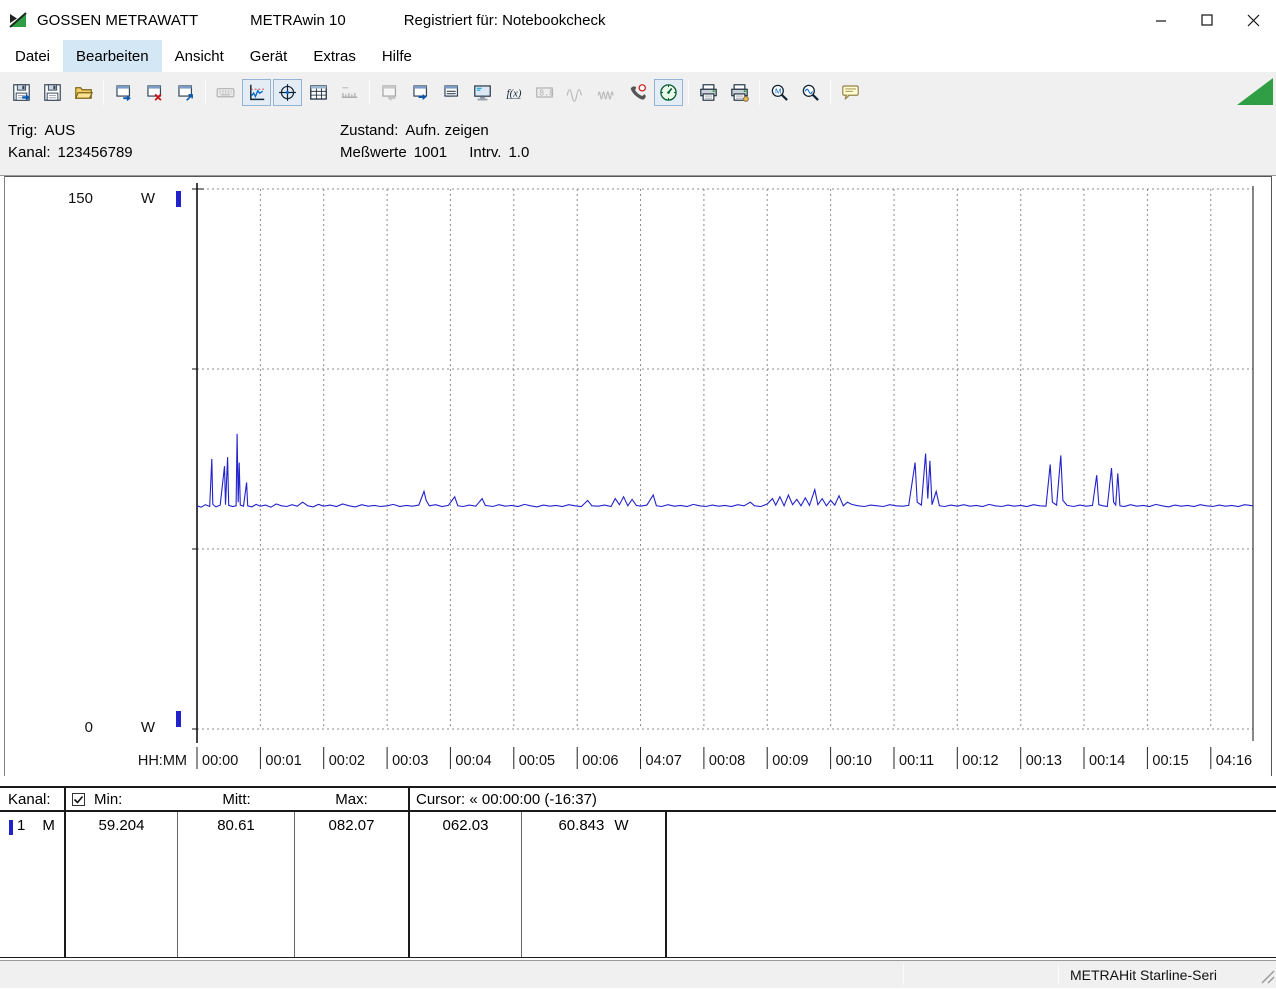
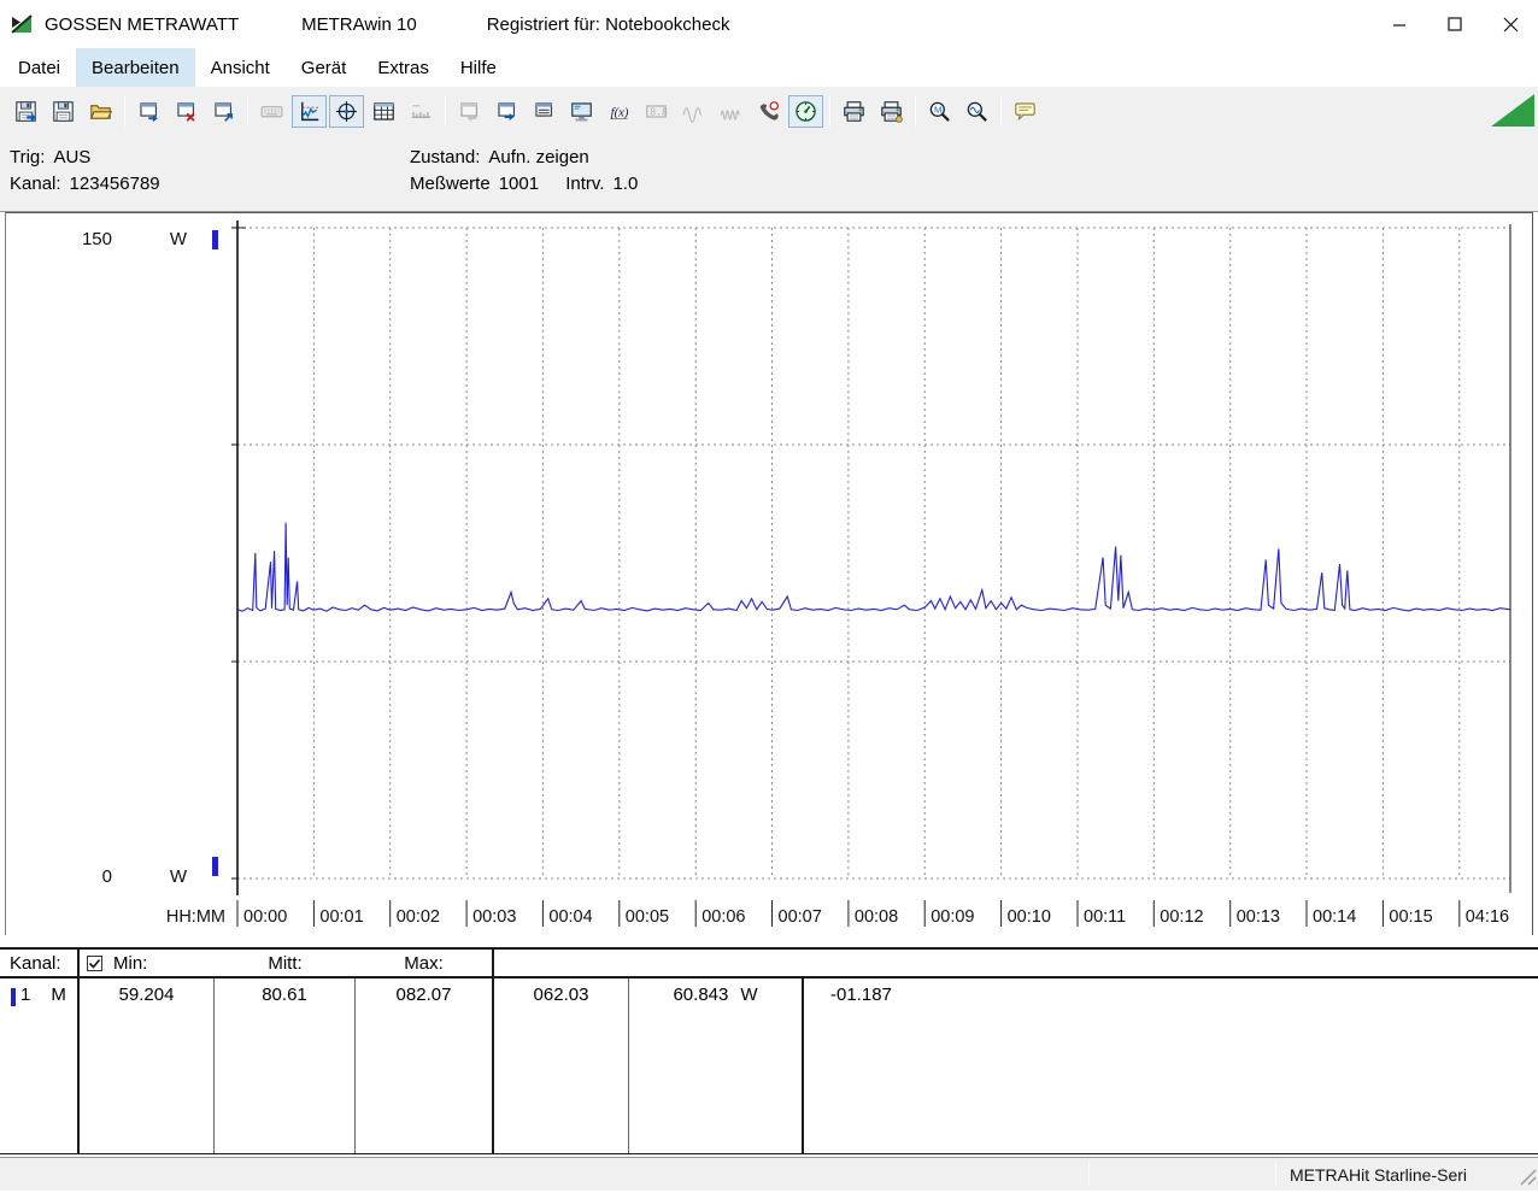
  GOSSEN METRAWATT
  METRAwin 10
  Registriert für: Notebookcheck
  Datei
  Bearbeiten
  Ansicht
  Gerät
  Extras
  Hilfe
  f(x)
  8.8
  M
  Trig: AUS
  Kanal: 123456789
  Zustand: Aufn. zeigen
  Meßwerte 1001 Intrv. 1.0
  00:00
  00:01
  00:02
  00:03
  00:04
  00:05
  00:06
- 04:07
+ 00:07
  00:08
  00:09
  00:10
  00:11
  00:12
  00:13
  00:14
  00:15
  04:16
  150
  W
  0
  W
  HH:MM
  Kanal:
  Min:
  Mitt:
  Max:
- Cursor: « 00:00:00 (-16:37)
  1
  M
  59.204
  80.61
  082.07
  062.03
  60.843 W
+ -01.187
  METRAHit Starline-Seri
